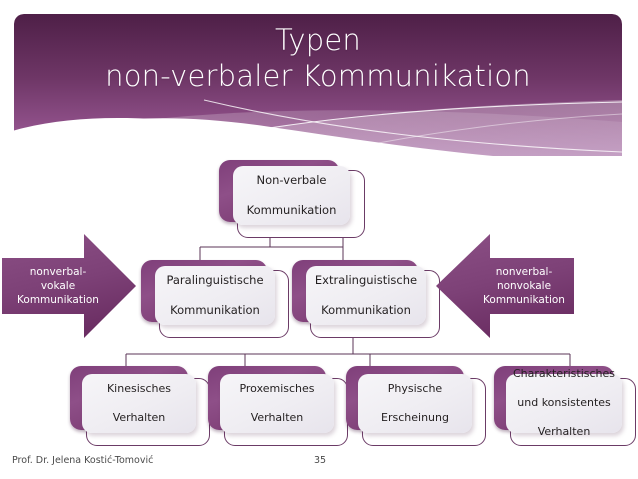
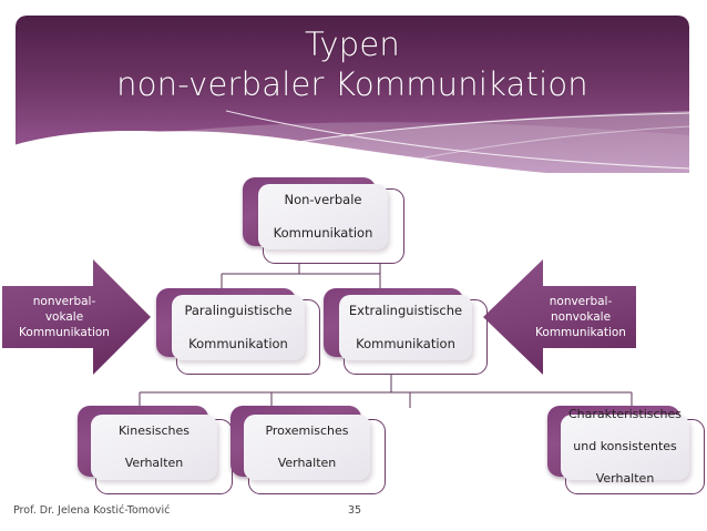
  Typen
  non-verbaler Kommunikation
  Non-verbale
  Kommunikation
  Paralinguistische
  Kommunikation
  Extralinguistische
  Kommunikation
  nonverbal-
  vokale
  Kommunikation
  nonverbal-
  nonvokale
  Kommunikation
  Kinesisches
  Verhalten
  Proxemisches
  Verhalten
- Physische
- Erscheinung
  Charakteristisches
  und konsistentes
  Verhalten
  Prof. Dr. Jelena Kostić-Tomović
  35
